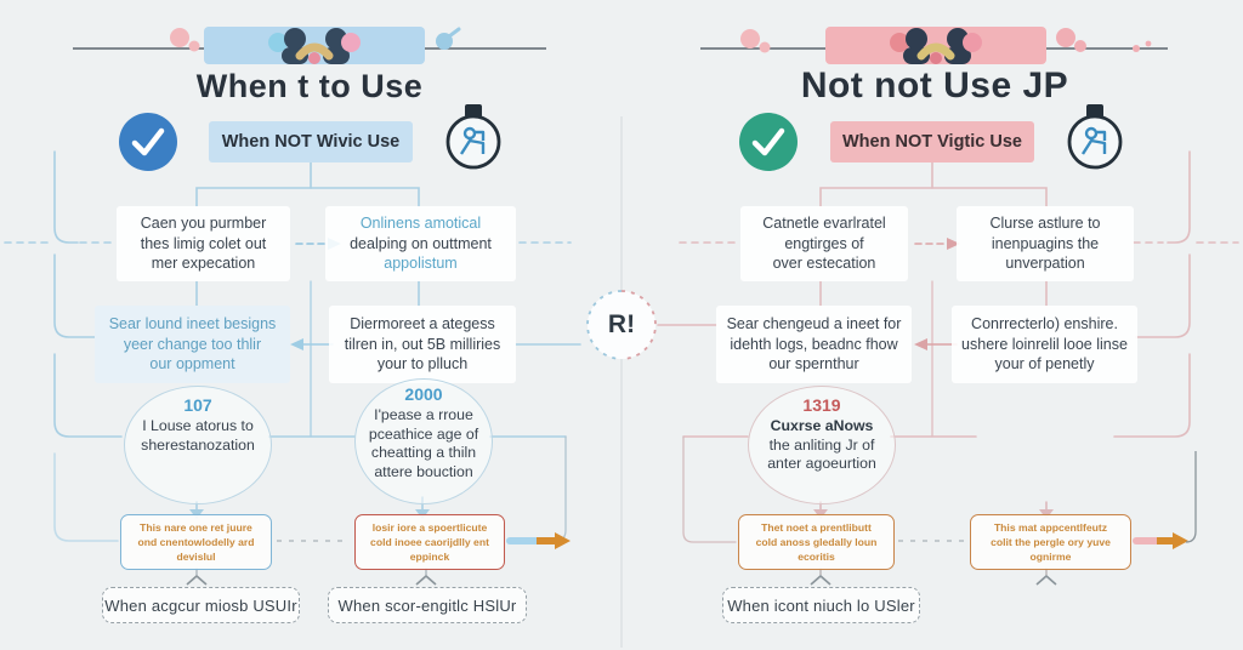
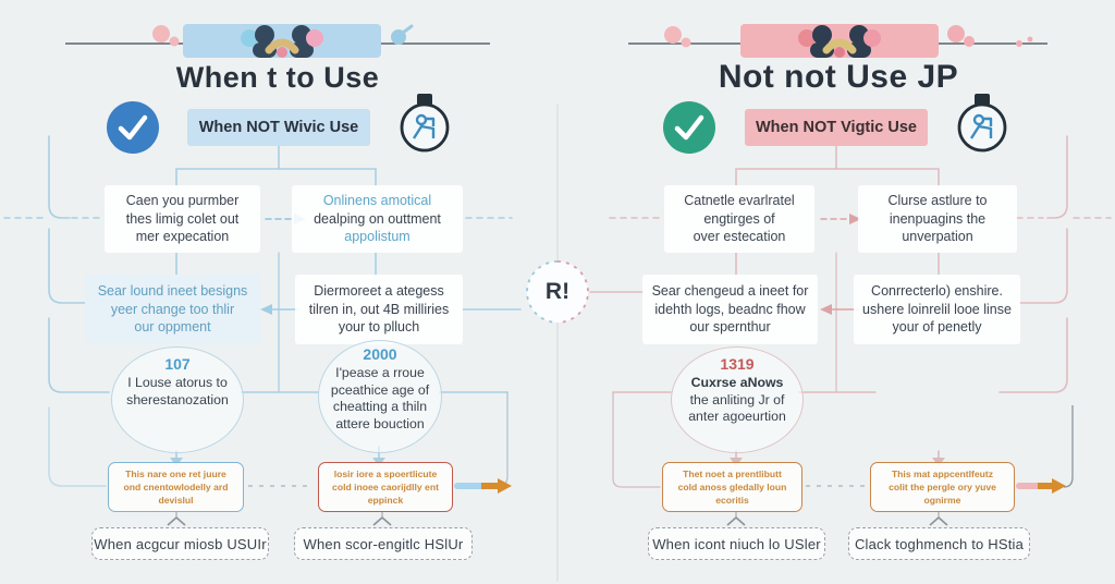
  When t to Use
  When NOT Wivic Use
  Caen you purmber
  thes limig colet out
  mer expecation
  Onlinens amotical
  dealping on outtment
  appolistum
  Sear lound ineet besigns
  yeer change too thlir
  our oppment
  Diermoreet a ategess
- tilren in, out 5B milliries
+ tilren in, out 4B milliries
  your to plluch
  107
  I Louse atorus to
  sherestanozation
  2000
  I'pease a rroue
  pceathice age of
  cheatting a thiln
  attere bouction
  This nare one ret juure
  ond cnentowlodelly ard
  devislul
  losir iore a spoertlicute
  cold inoee caorijdlly ent
  eppinck
  When acgcur miosb USUIr
  When scor-engitlc HSlUr
  R!
  Not not Use JP
  When NOT Vigtic Use
  Catnetle evarlratel
  engtirges of
  over estecation
  Clurse astlure to
  inenpuagins the
  unverpation
  Sear chengeud a ineet for
  idehth logs, beadnc fhow
  our spernthur
  Conrrecterlo) enshire.
  ushere loinrelil looe linse
  your of penetly
  1319
  Cuxrse aNows
  the anliting Jr of
  anter agoeurtion
  Thet noet a prentlibutt
  cold anoss gledally loun
  ecoritis
  This mat appcentlfeutz
  colit the pergle ory yuve
  ognirme
  When icont niuch lo USler
+ Clack toghmench to HStia
